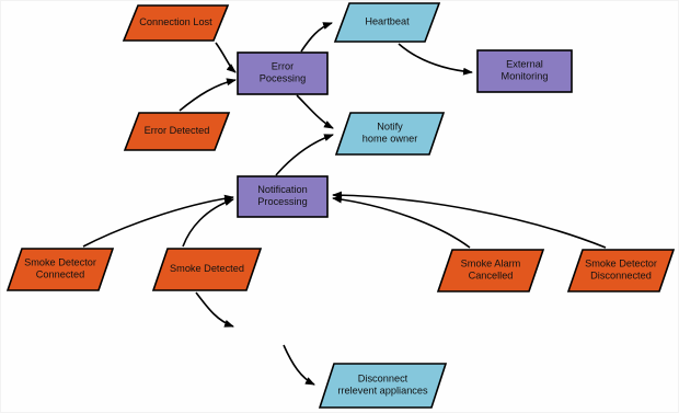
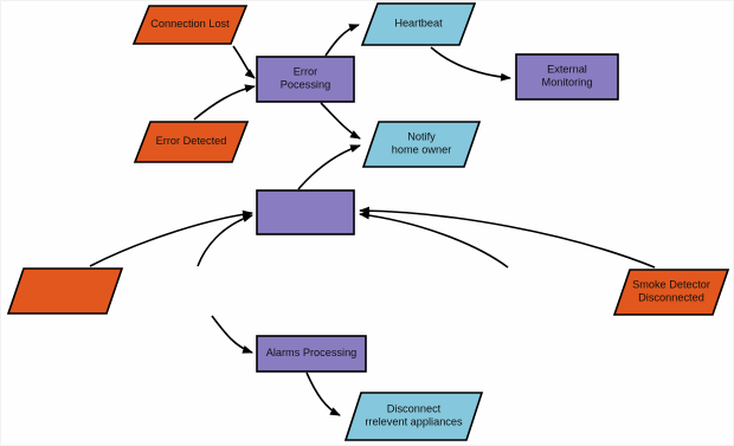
  Connection Lost
  Error Pocessing
  Heartbeat
  External Monitoring
  Error Detected
  Notify home owner
- Notification Processing
- Smoke Detector Connected
- Smoke Detected
- Smoke Alarm Cancelled
  Smoke Detector Disconnected
+ Alarms Processing
  Disconnect rrelevent appliances
